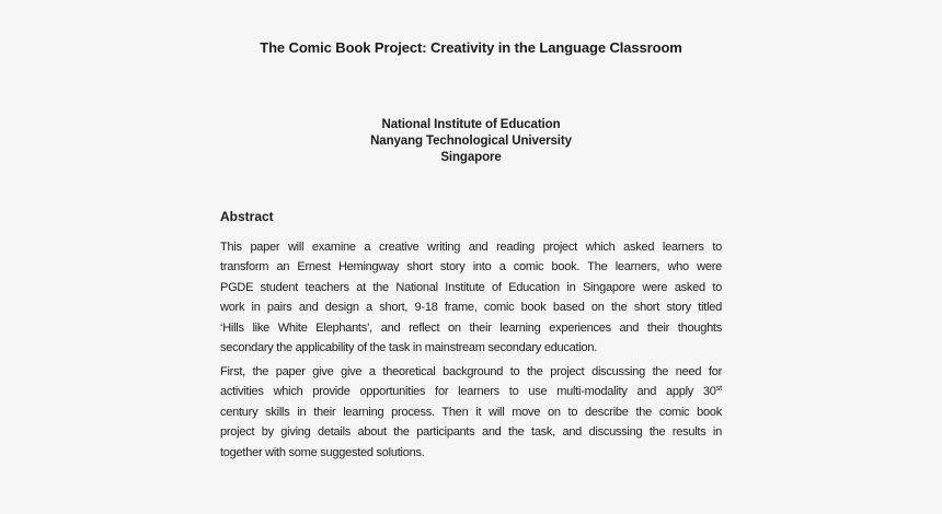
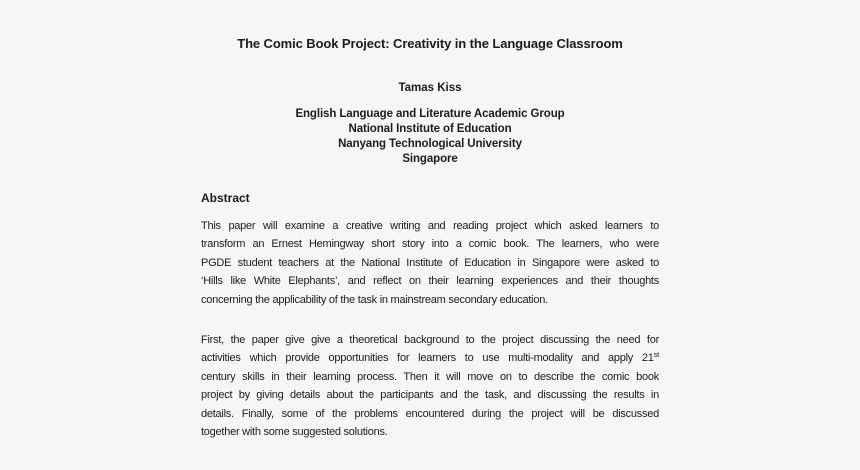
  The Comic Book Project: Creativity in the Language Classroom
+ Tamas Kiss
+ English Language and Literature Academic Group
  National Institute of Education
  Nanyang Technological University
  Singapore
  Abstract
  This paper will examine a creative writing and reading project which asked learners to
  transform an Ernest Hemingway short story into a comic book. The learners, who were
  PGDE student teachers at the National Institute of Education in Singapore were asked to
- work in pairs and design a short, 9-18 frame, comic book based on the short story titled
  ‘Hills like White Elephants’, and reflect on their learning experiences and their thoughts
- secondary the applicability of the task in mainstream secondary education.
+ concerning the applicability of the task in mainstream secondary education.
  First, the paper give give a theoretical background to the project discussing the need for
- activities which provide opportunities for learners to use multi-modality and apply 30st
+ activities which provide opportunities for learners to use multi-modality and apply 21st
  century skills in their learning process. Then it will move on to describe the comic book
  project by giving details about the participants and the task, and discussing the results in
+ details. Finally, some of the problems encountered during the project will be discussed
  together with some suggested solutions.
